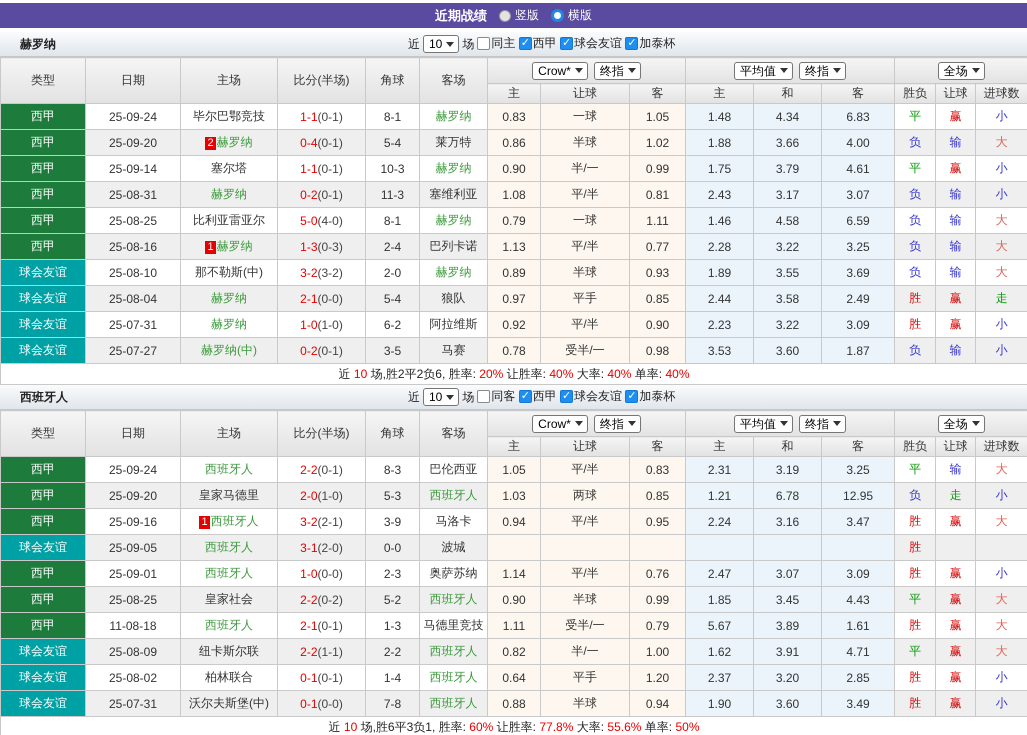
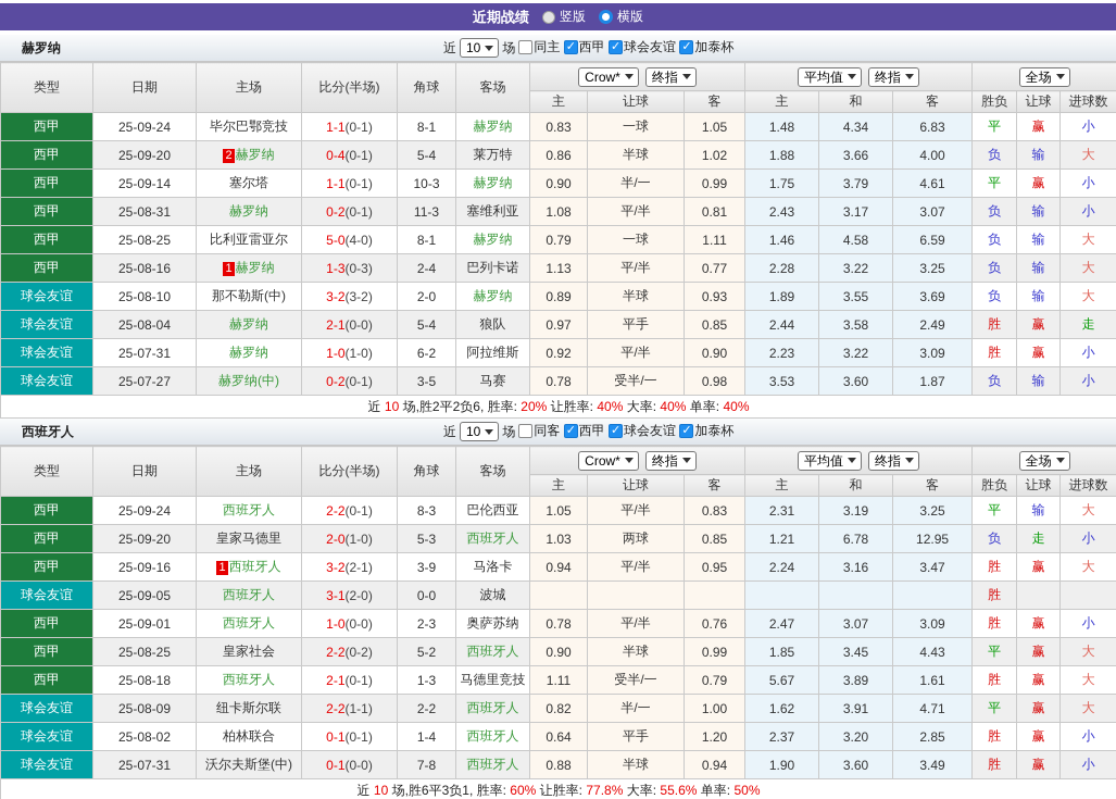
  近期战绩
  竖版
  横版
  赫罗纳
  近
  10
  场
  同主
  西甲
  球会友谊
  加泰杯
  类型	日期	主场	比分(半场)	角球	客场	Crow* 终指	平均值 终指	全场
  主	让球	客	主	和	客	胜负	让球	进球数
  西甲	25-09-24	毕尔巴鄂竞技	1-1(0-1)	8-1	赫罗纳	0.83	一球	1.05	1.48	4.34	6.83	平	赢	小
  西甲	25-09-20	2 赫罗纳	0-4(0-1)	5-4	莱万特	0.86	半球	1.02	1.88	3.66	4.00	负	输	大
  西甲	25-09-14	塞尔塔	1-1(0-1)	10-3	赫罗纳	0.90	半/一	0.99	1.75	3.79	4.61	平	赢	小
  西甲	25-08-31	赫罗纳	0-2(0-1)	11-3	塞维利亚	1.08	平/半	0.81	2.43	3.17	3.07	负	输	小
  西甲	25-08-25	比利亚雷亚尔	5-0(4-0)	8-1	赫罗纳	0.79	一球	1.11	1.46	4.58	6.59	负	输	大
  西甲	25-08-16	1 赫罗纳	1-3(0-3)	2-4	巴列卡诺	1.13	平/半	0.77	2.28	3.22	3.25	负	输	大
  球会友谊	25-08-10	那不勒斯(中)	3-2(3-2)	2-0	赫罗纳	0.89	半球	0.93	1.89	3.55	3.69	负	输	大
  球会友谊	25-08-04	赫罗纳	2-1(0-0)	5-4	狼队	0.97	平手	0.85	2.44	3.58	2.49	胜	赢	走
  球会友谊	25-07-31	赫罗纳	1-0(1-0)	6-2	阿拉维斯	0.92	平/半	0.90	2.23	3.22	3.09	胜	赢	小
  球会友谊	25-07-27	赫罗纳(中)	0-2(0-1)	3-5	马赛	0.78	受半/一	0.98	3.53	3.60	1.87	负	输	小
  近 10 场,胜2平2负6, 胜率: 20% 让胜率: 40% 大率: 40% 单率: 40%
  西班牙人
  近
  10
  场
  同客
  西甲
  球会友谊
  加泰杯
  类型	日期	主场	比分(半场)	角球	客场	Crow* 终指	平均值 终指	全场
  主	让球	客	主	和	客	胜负	让球	进球数
  西甲	25-09-24	西班牙人	2-2(0-1)	8-3	巴伦西亚	1.05	平/半	0.83	2.31	3.19	3.25	平	输	大
  西甲	25-09-20	皇家马德里	2-0(1-0)	5-3	西班牙人	1.03	两球	0.85	1.21	6.78	12.95	负	走	小
  西甲	25-09-16	1 西班牙人	3-2(2-1)	3-9	马洛卡	0.94	平/半	0.95	2.24	3.16	3.47	胜	赢	大
  球会友谊	25-09-05	西班牙人	3-1(2-0)	0-0	波城							胜
- 西甲	25-09-01	西班牙人	1-0(0-0)	2-3	奥萨苏纳	1.14	平/半	0.76	2.47	3.07	3.09	胜	赢	小
+ 西甲	25-09-01	西班牙人	1-0(0-0)	2-3	奥萨苏纳	0.78	平/半	0.76	2.47	3.07	3.09	胜	赢	小
  西甲	25-08-25	皇家社会	2-2(0-2)	5-2	西班牙人	0.90	半球	0.99	1.85	3.45	4.43	平	赢	大
- 西甲	11-08-18	西班牙人	2-1(0-1)	1-3	马德里竞技	1.11	受半/一	0.79	5.67	3.89	1.61	胜	赢	大
+ 西甲	25-08-18	西班牙人	2-1(0-1)	1-3	马德里竞技	1.11	受半/一	0.79	5.67	3.89	1.61	胜	赢	大
  球会友谊	25-08-09	纽卡斯尔联	2-2(1-1)	2-2	西班牙人	0.82	半/一	1.00	1.62	3.91	4.71	平	赢	大
  球会友谊	25-08-02	柏林联合	0-1(0-1)	1-4	西班牙人	0.64	平手	1.20	2.37	3.20	2.85	胜	赢	小
  球会友谊	25-07-31	沃尔夫斯堡(中)	0-1(0-0)	7-8	西班牙人	0.88	半球	0.94	1.90	3.60	3.49	胜	赢	小
  近 10 场,胜6平3负1, 胜率: 60% 让胜率: 77.8% 大率: 55.6% 单率: 50%
